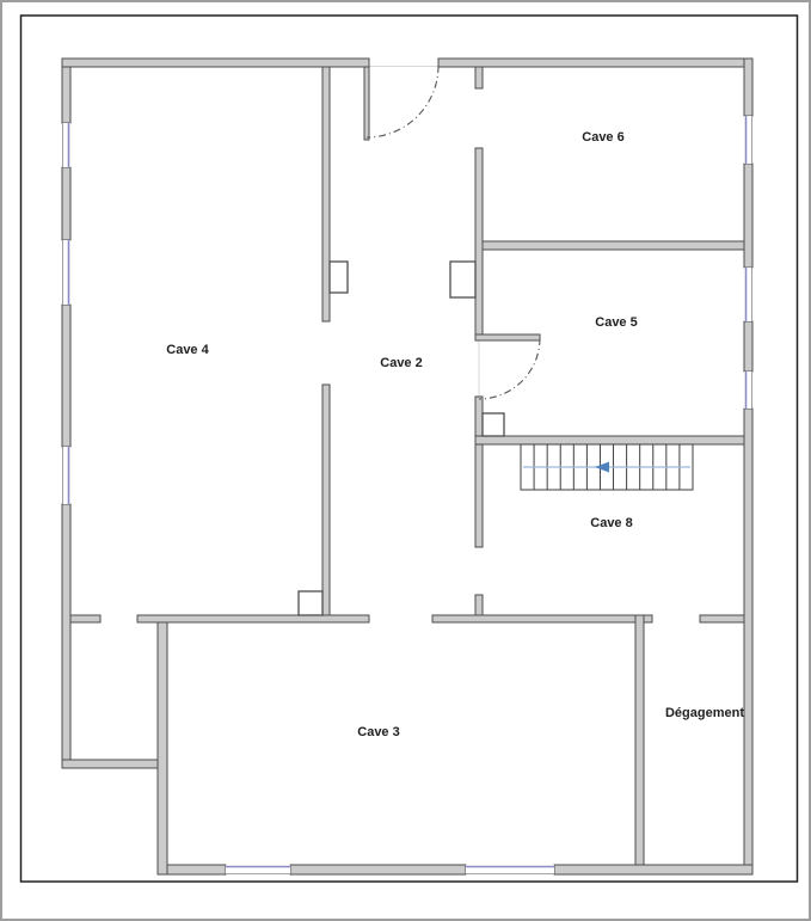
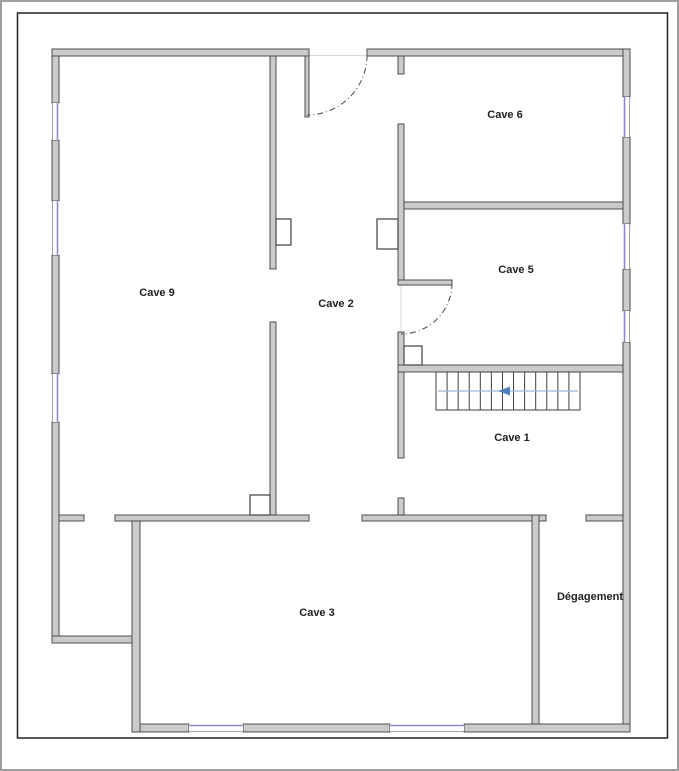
- Cave 4
+ Cave 9
  Cave 2
  Cave 6
  Cave 5
- Cave 8
+ Cave 1
  Cave 3
  Dégagement
